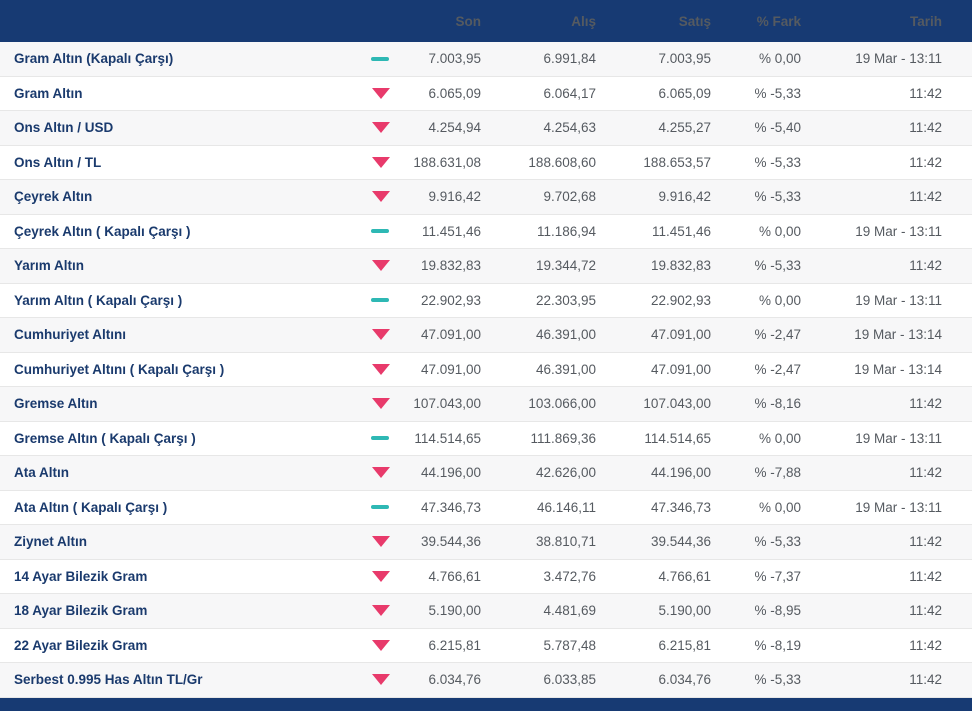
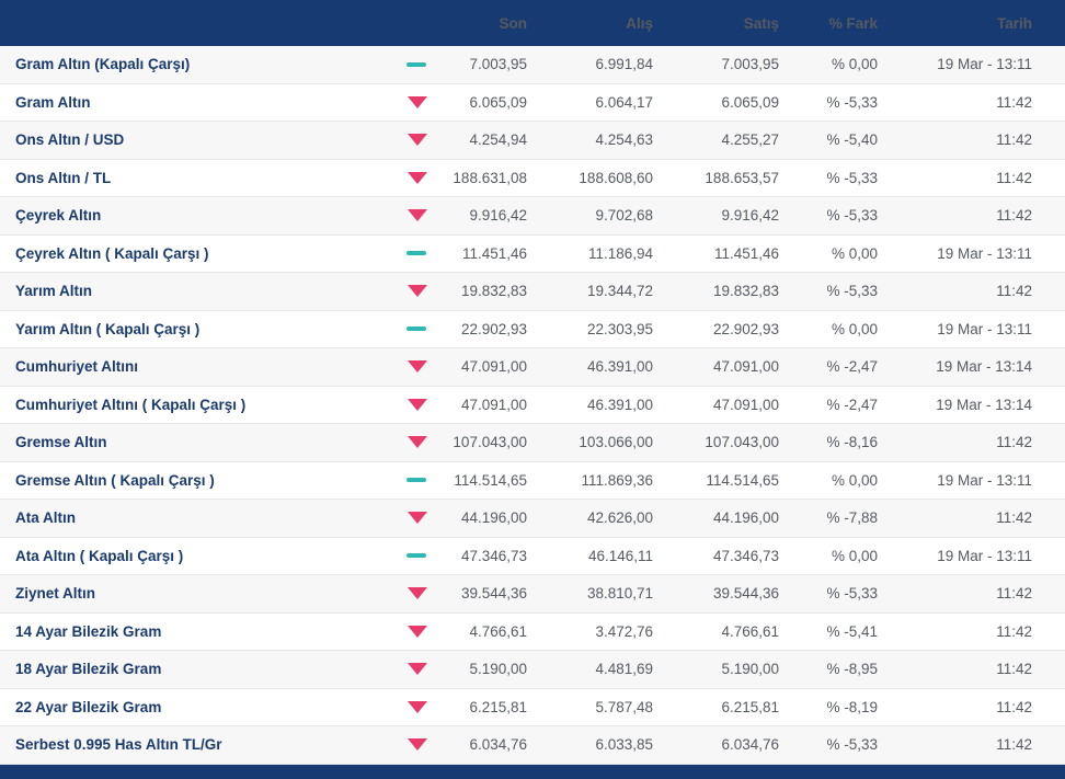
  Son
  Alış
  Satış
  % Fark
  Tarih
  Gram Altın (Kapalı Çarşı)
  7.003,95
  6.991,84
  7.003,95
  % 0,00
  19 Mar - 13:11
  Gram Altın
  6.065,09
  6.064,17
  6.065,09
  % -5,33
  11:42
  Ons Altın / USD
  4.254,94
  4.254,63
  4.255,27
  % -5,40
  11:42
  Ons Altın / TL
  188.631,08
  188.608,60
  188.653,57
  % -5,33
  11:42
  Çeyrek Altın
  9.916,42
  9.702,68
  9.916,42
  % -5,33
  11:42
  Çeyrek Altın ( Kapalı Çarşı )
  11.451,46
  11.186,94
  11.451,46
  % 0,00
  19 Mar - 13:11
  Yarım Altın
  19.832,83
  19.344,72
  19.832,83
  % -5,33
  11:42
  Yarım Altın ( Kapalı Çarşı )
  22.902,93
  22.303,95
  22.902,93
  % 0,00
  19 Mar - 13:11
  Cumhuriyet Altını
  47.091,00
  46.391,00
  47.091,00
  % -2,47
  19 Mar - 13:14
  Cumhuriyet Altını ( Kapalı Çarşı )
  47.091,00
  46.391,00
  47.091,00
  % -2,47
  19 Mar - 13:14
  Gremse Altın
  107.043,00
  103.066,00
  107.043,00
  % -8,16
  11:42
  Gremse Altın ( Kapalı Çarşı )
  114.514,65
  111.869,36
  114.514,65
  % 0,00
  19 Mar - 13:11
  Ata Altın
  44.196,00
  42.626,00
  44.196,00
  % -7,88
  11:42
  Ata Altın ( Kapalı Çarşı )
  47.346,73
  46.146,11
  47.346,73
  % 0,00
  19 Mar - 13:11
  Ziynet Altın
  39.544,36
  38.810,71
  39.544,36
  % -5,33
  11:42
  14 Ayar Bilezik Gram
  4.766,61
  3.472,76
  4.766,61
- % -7,37
+ % -5,41
  11:42
  18 Ayar Bilezik Gram
  5.190,00
  4.481,69
  5.190,00
  % -8,95
  11:42
  22 Ayar Bilezik Gram
  6.215,81
  5.787,48
  6.215,81
  % -8,19
  11:42
  Serbest 0.995 Has Altın TL/Gr
  6.034,76
  6.033,85
  6.034,76
  % -5,33
  11:42
